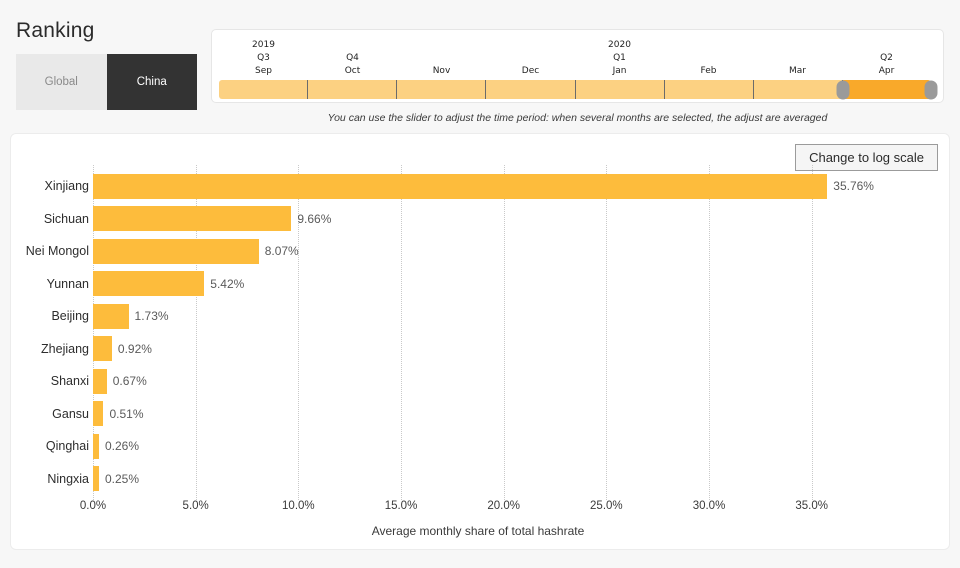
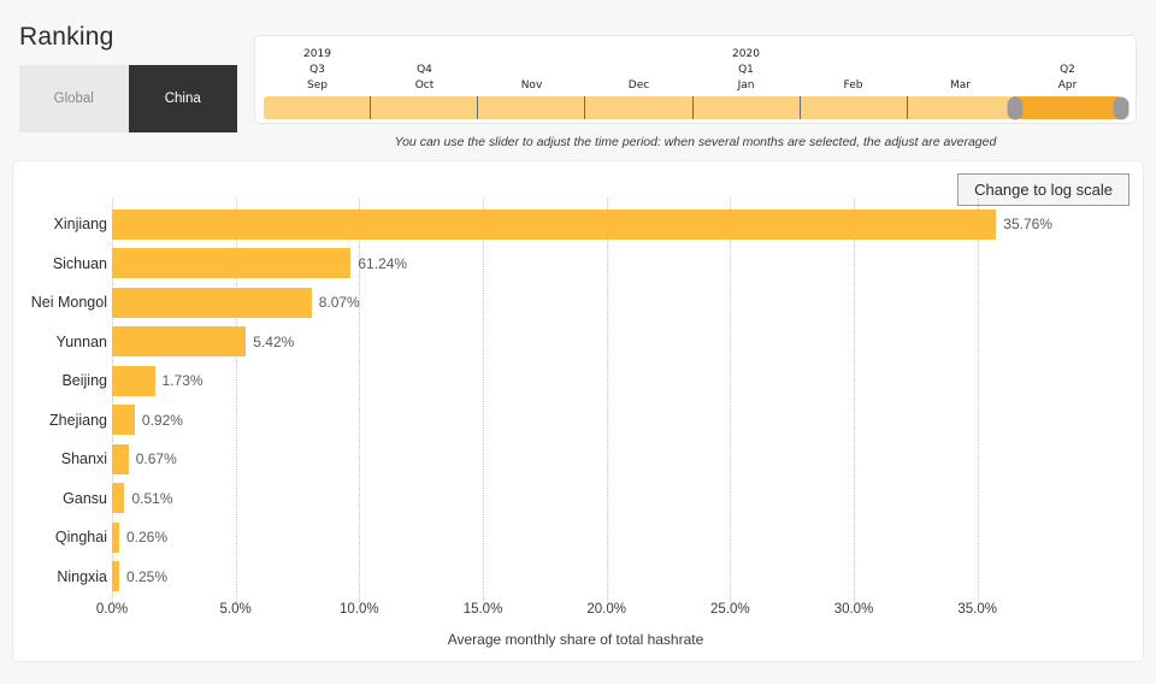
  Ranking
  Global
  China
  2019
  Q3
  Sep
  Q4
  Oct
  Nov
  Dec
  2020
  Q1
  Jan
  Feb
  Mar
  Q2
  Apr
  You can use the slider to adjust the time period: when several months are selected, the adjust are averaged
  Change to log scale
  Xinjiang
  35.76%
  Sichuan
- 9.66%
+ 61.24%
  Nei Mongol
  8.07%
  Yunnan
  5.42%
  Beijing
  1.73%
  Zhejiang
  0.92%
  Shanxi
  0.67%
  Gansu
  0.51%
  Qinghai
  0.26%
  Ningxia
  0.25%
  0.0%
  5.0%
  10.0%
  15.0%
  20.0%
  25.0%
  30.0%
  35.0%
  Average monthly share of total hashrate
